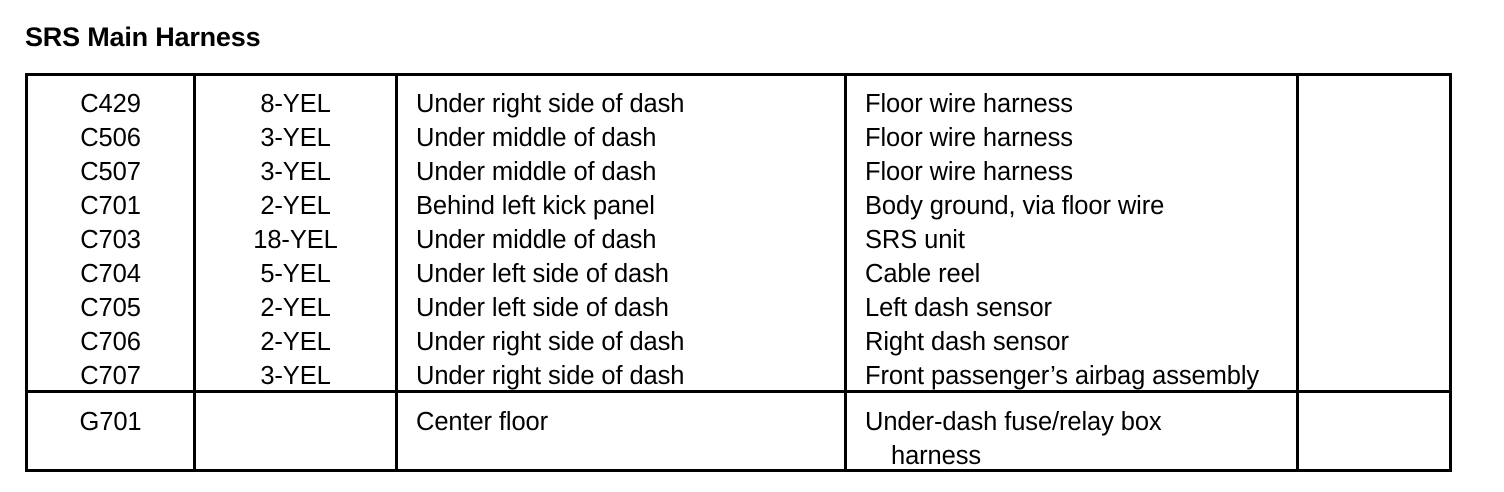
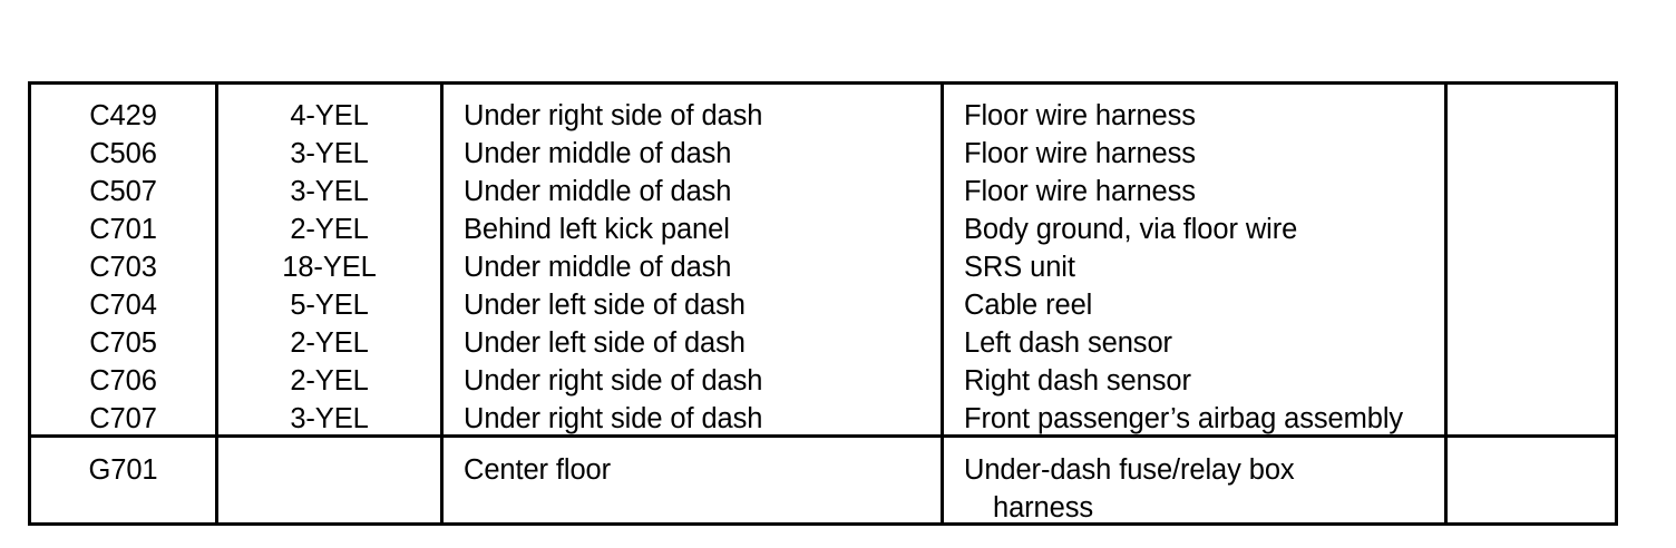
- SRS Main Harness
  C429
  C506
  C507
  C701
  C703
  C704
  C705
  C706
  C707
- 8-YEL
+ 4-YEL
  3-YEL
  3-YEL
  2-YEL
  18-YEL
  5-YEL
  2-YEL
  2-YEL
  3-YEL
  Under right side of dash
  Under middle of dash
  Under middle of dash
  Behind left kick panel
  Under middle of dash
  Under left side of dash
  Under left side of dash
  Under right side of dash
  Under right side of dash
  Floor wire harness
  Floor wire harness
  Floor wire harness
  Body ground, via floor wire
  SRS unit
  Cable reel
  Left dash sensor
  Right dash sensor
  Front passenger’s airbag assembly
  G701
  Center floor
  Under-dash fuse/relay box
  harness
